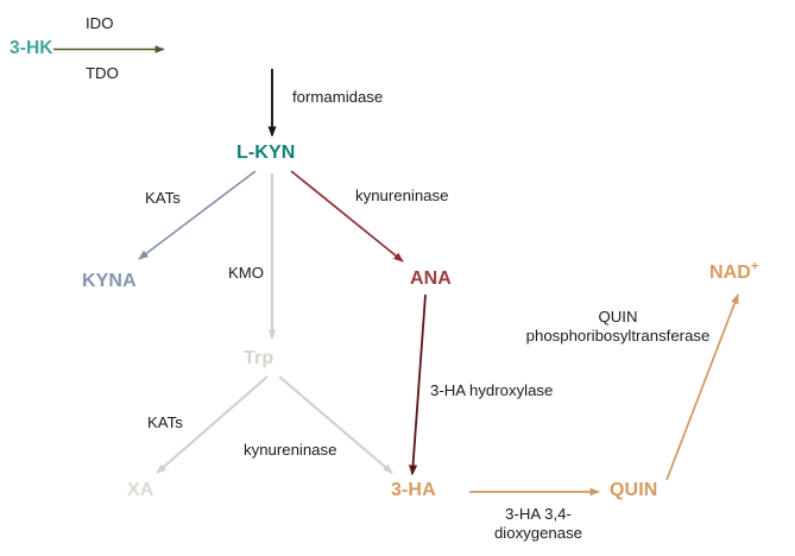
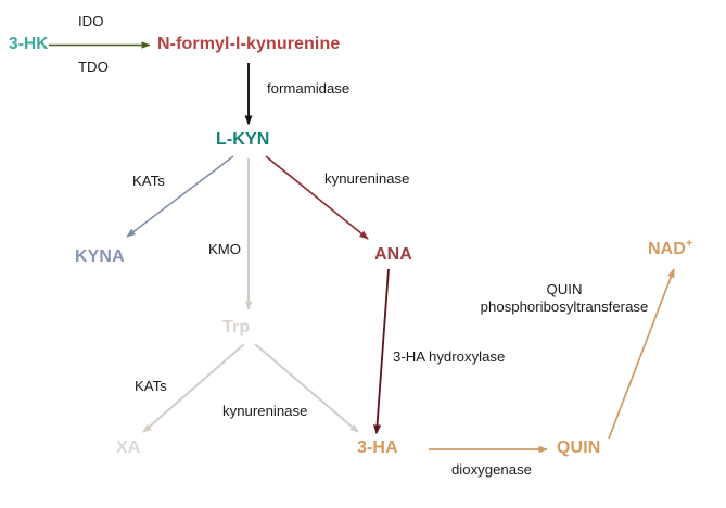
  3-HK
+ N-formyl-l-kynurenine
  L-KYN
  KYNA
  ANA
  Trp
  XA
  3-HA
  QUIN
  NAD+
  IDO
  TDO
  formamidase
  KATs
  KMO
  kynureninase
  KATs
  kynureninase
  3-HA hydroxylase
  QUIN
  phosphoribosyltransferase
- 3-HA 3,4-
  dioxygenase
